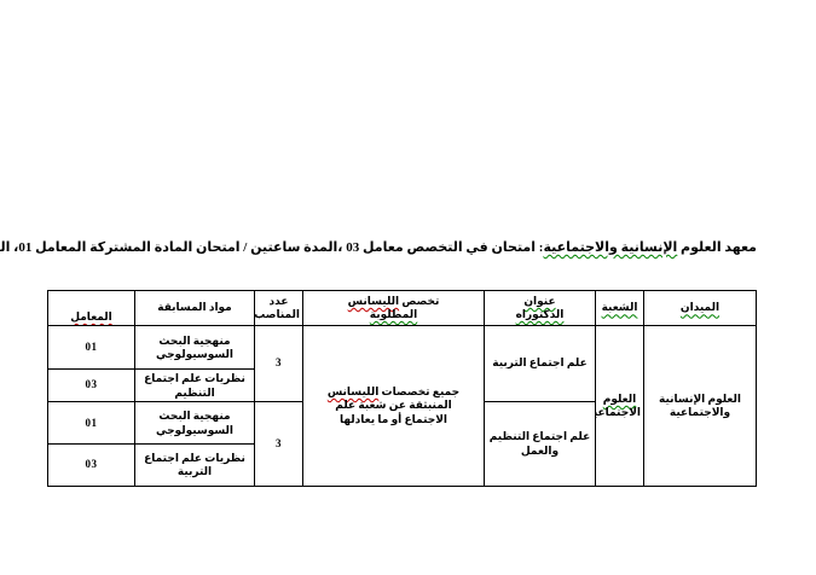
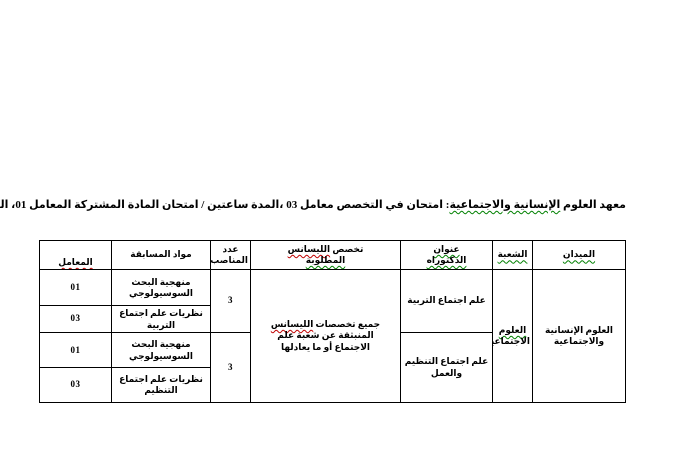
  معهد العلوم الإنسانية والاجتماعية: امتحان في التخصص معامل 03 ،المدة ساعتين / امتحان المادة المشتركة المعامل 01، ال
  الميدان	الشعبة	عنوان الدكتوراه	تخصص الليسانس المطلوبة	عدد المناصب	مواد المسابقة	المعامل
  العلوم الإنسانية والاجتماعية	العلوم الاجتماعي	علم اجتماع التربية	جميع تخصصات الليسانس المنبثقة عن شعبة علم الاجتماع أو ما يعادلها	3	منهجية البحث السوسيولوجي	01
- نظريات علم اجتماع التنظيم	03
+ نظريات علم اجتماع التربية	03
  علم اجتماع التنظيم والعمل	3	منهجية البحث السوسيولوجي	01
- نظريات علم اجتماع التربية	03
+ نظريات علم اجتماع التنظيم	03
